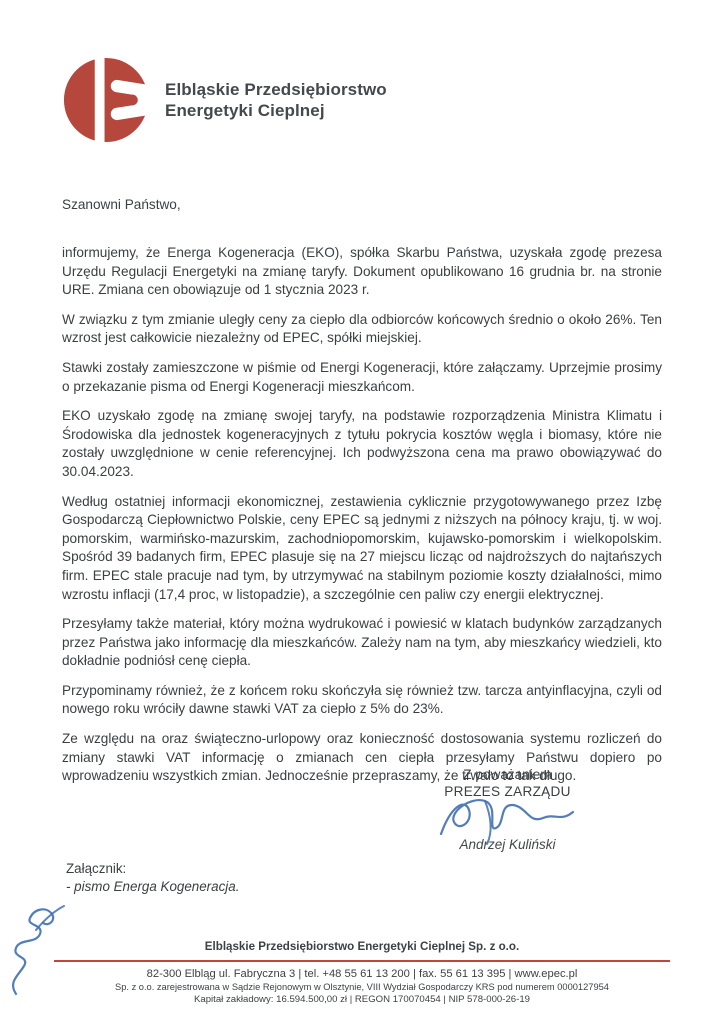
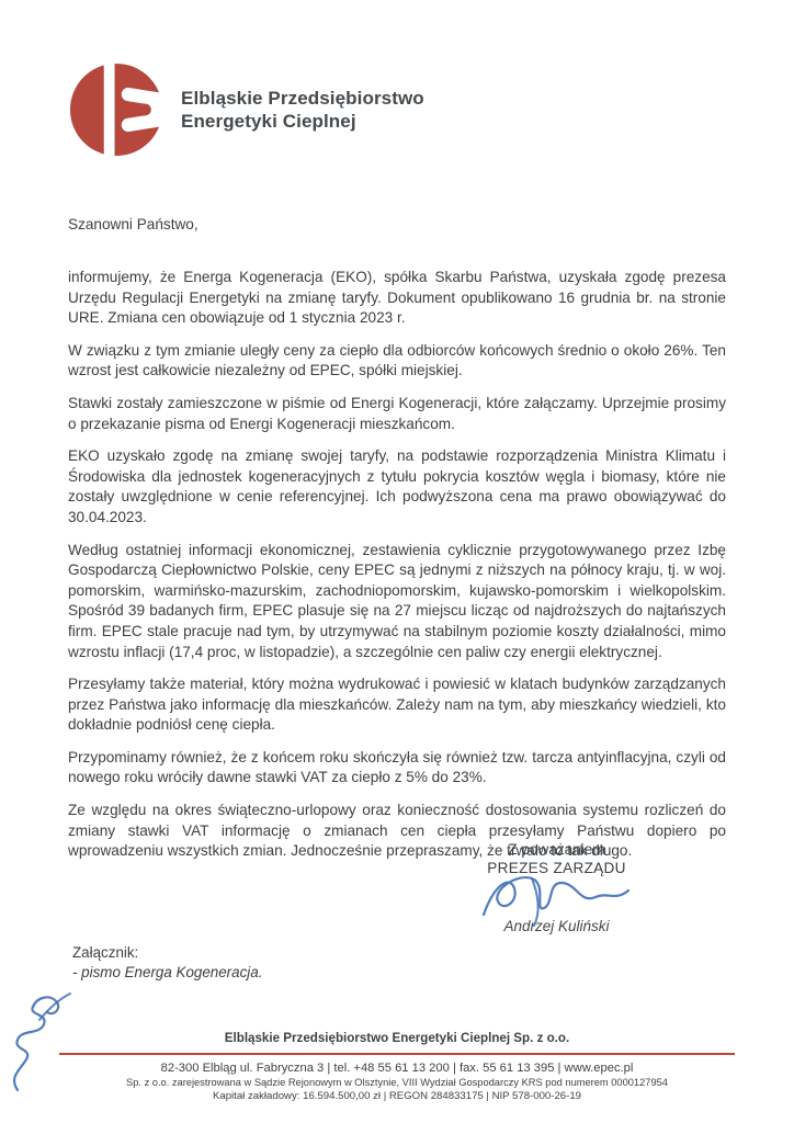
  Elbląskie Przedsiębiorstwo
  Energetyki Cieplnej
  Szanowni Państwo,
  informujemy, że Energa Kogeneracja (EKO), spółka Skarbu Państwa, uzyskała zgodę prezesa Urzędu Regulacji Energetyki na zmianę taryfy. Dokument opublikowano 16 grudnia br. na stronie URE. Zmiana cen obowiązuje od 1 stycznia 2023 r.
  W związku z tym zmianie uległy ceny za ciepło dla odbiorców końcowych średnio o około 26%. Ten wzrost jest całkowicie niezależny od EPEC, spółki miejskiej.
  Stawki zostały zamieszczone w piśmie od Energi Kogeneracji, które załączamy. Uprzejmie prosimy o przekazanie pisma od Energi Kogeneracji mieszkańcom.
  EKO uzyskało zgodę na zmianę swojej taryfy, na podstawie rozporządzenia Ministra Klimatu i Środowiska dla jednostek kogeneracyjnych z tytułu pokrycia kosztów węgla i biomasy, które nie zostały uwzględnione w cenie referencyjnej. Ich podwyższona cena ma prawo obowiązywać do 30.04.2023.
  Według ostatniej informacji ekonomicznej, zestawienia cyklicznie przygotowywanego przez Izbę Gospodarczą Ciepłownictwo Polskie, ceny EPEC są jednymi z niższych na północy kraju, tj. w woj. pomorskim, warmińsko-mazurskim, zachodniopomorskim, kujawsko-pomorskim i wielkopolskim. Spośród 39 badanych firm, EPEC plasuje się na 27 miejscu licząc od najdroższych do najtańszych firm. EPEC stale pracuje nad tym, by utrzymywać na stabilnym poziomie koszty działalności, mimo wzrostu inflacji (17,4 proc, w listopadzie), a szczególnie cen paliw czy energii elektrycznej.
  Przesyłamy także materiał, który można wydrukować i powiesić w klatach budynków zarządzanych przez Państwa jako informację dla mieszkańców. Zależy nam na tym, aby mieszkańcy wiedzieli, kto dokładnie podniósł cenę ciepła.
  Przypominamy również, że z końcem roku skończyła się również tzw. tarcza antyinflacyjna, czyli od nowego roku wróciły dawne stawki VAT za ciepło z 5% do 23%.
- Ze względu na oraz świąteczno-urlopowy oraz konieczność dostosowania systemu rozliczeń do zmiany stawki VAT informację o zmianach cen ciepła przesyłamy Państwu dopiero po wprowadzeniu wszystkich zmian. Jednocześnie przepraszamy, że trwało to tak długo.
+ Ze względu na okres świąteczno-urlopowy oraz konieczność dostosowania systemu rozliczeń do zmiany stawki VAT informację o zmianach cen ciepła przesyłamy Państwu dopiero po wprowadzeniu wszystkich zmian. Jednocześnie przepraszamy, że trwało to tak długo.
  Z poważaniem
  PREZES ZARZĄDU
  Andrzej Kuliński
  Załącznik:
  - pismo Energa Kogeneracja.
  Elbląskie Przedsiębiorstwo Energetyki Cieplnej Sp. z o.o.
  82-300 Elbląg ul. Fabryczna 3 | tel. +48 55 61 13 200 | fax. 55 61 13 395 | www.epec.pl
  Sp. z o.o. zarejestrowana w Sądzie Rejonowym w Olsztynie, VIII Wydział Gospodarczy KRS pod numerem 0000127954
- Kapitał zakładowy: 16.594.500,00 zł | REGON 170070454 | NIP 578-000-26-19
+ Kapitał zakładowy: 16.594.500,00 zł | REGON 284833175 | NIP 578-000-26-19
